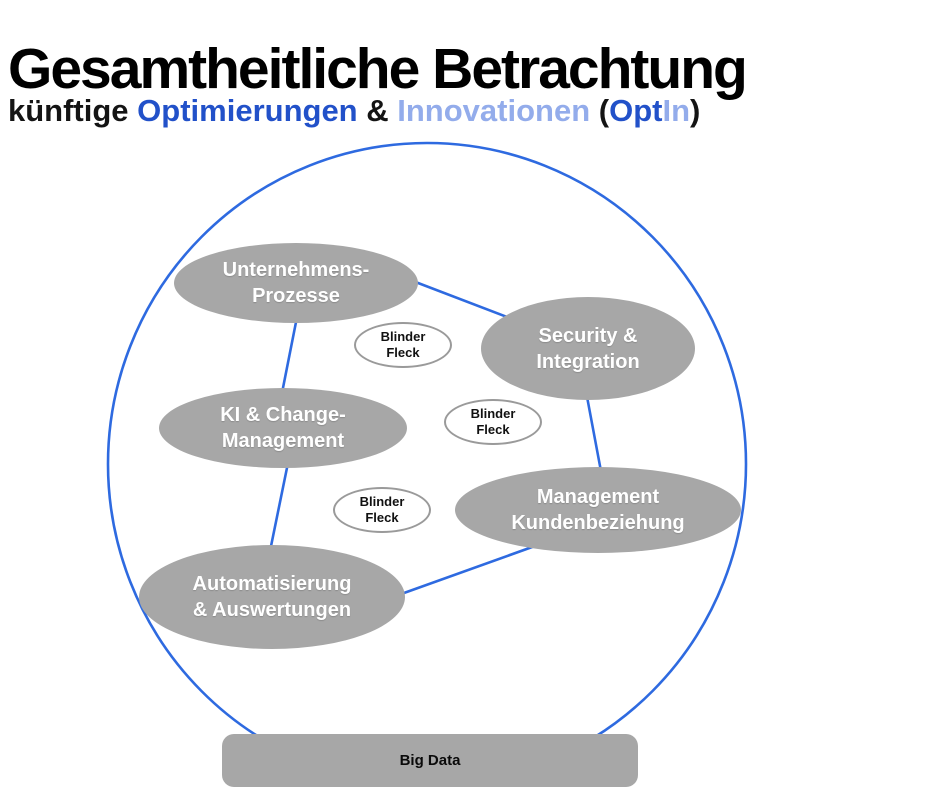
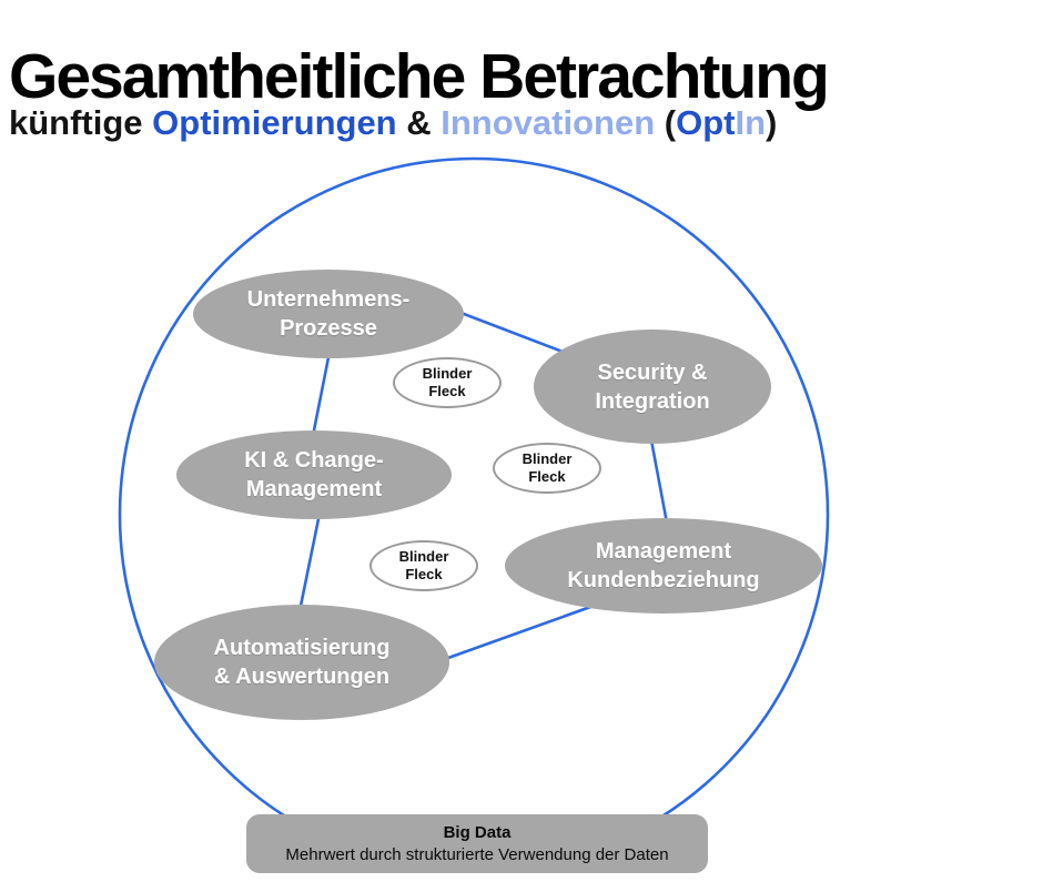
  Gesamtheitliche Betrachtung
  künftige Optimierungen & Innovationen (OptIn)
  Unternehmens-
  Prozesse
  Security &
  Integration
  KI & Change-
  Management
  Management
  Kundenbeziehung
  Automatisierung
  & Auswertungen
  Blinder
  Fleck
  Blinder
  Fleck
  Blinder
  Fleck
  Big Data
+ Mehrwert durch strukturierte Verwendung der Daten
